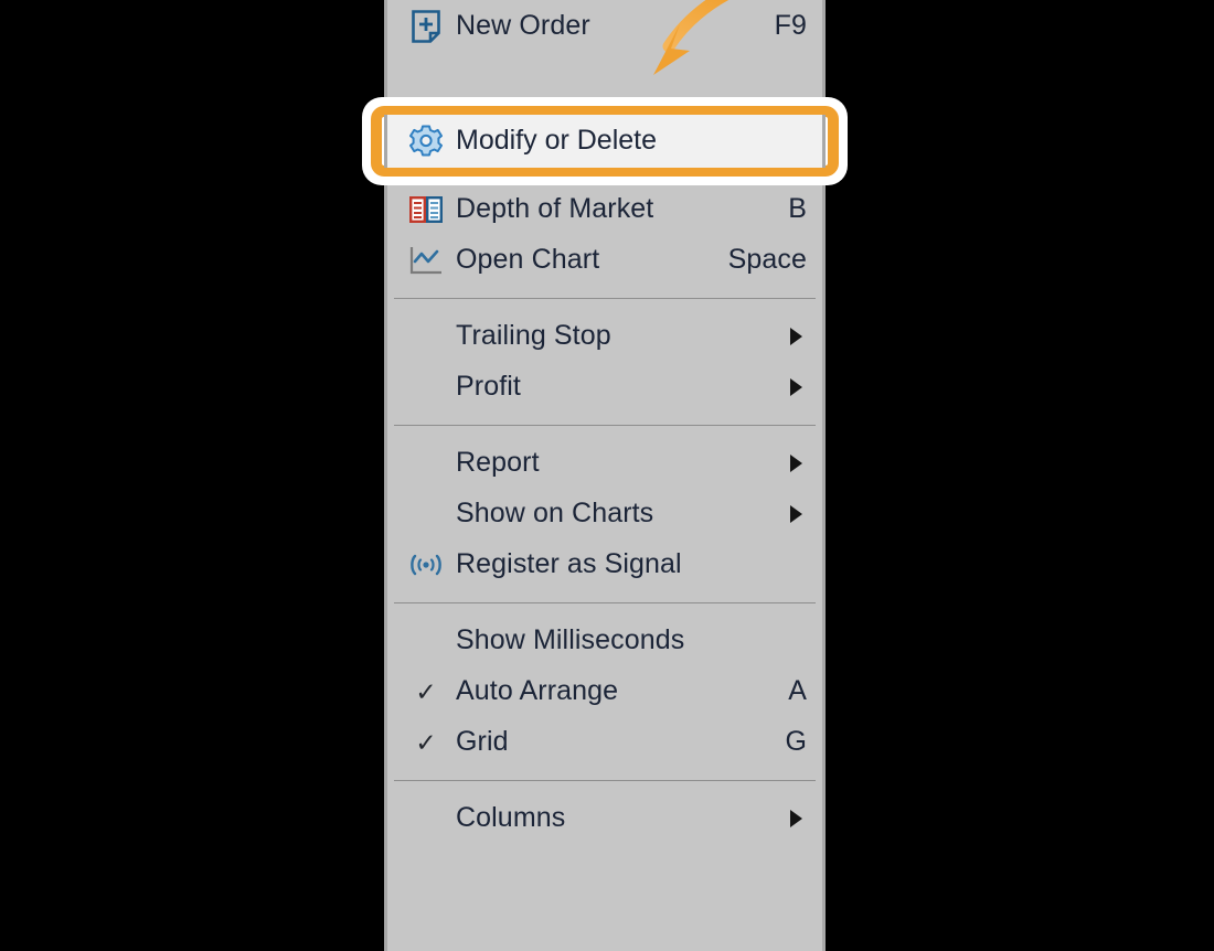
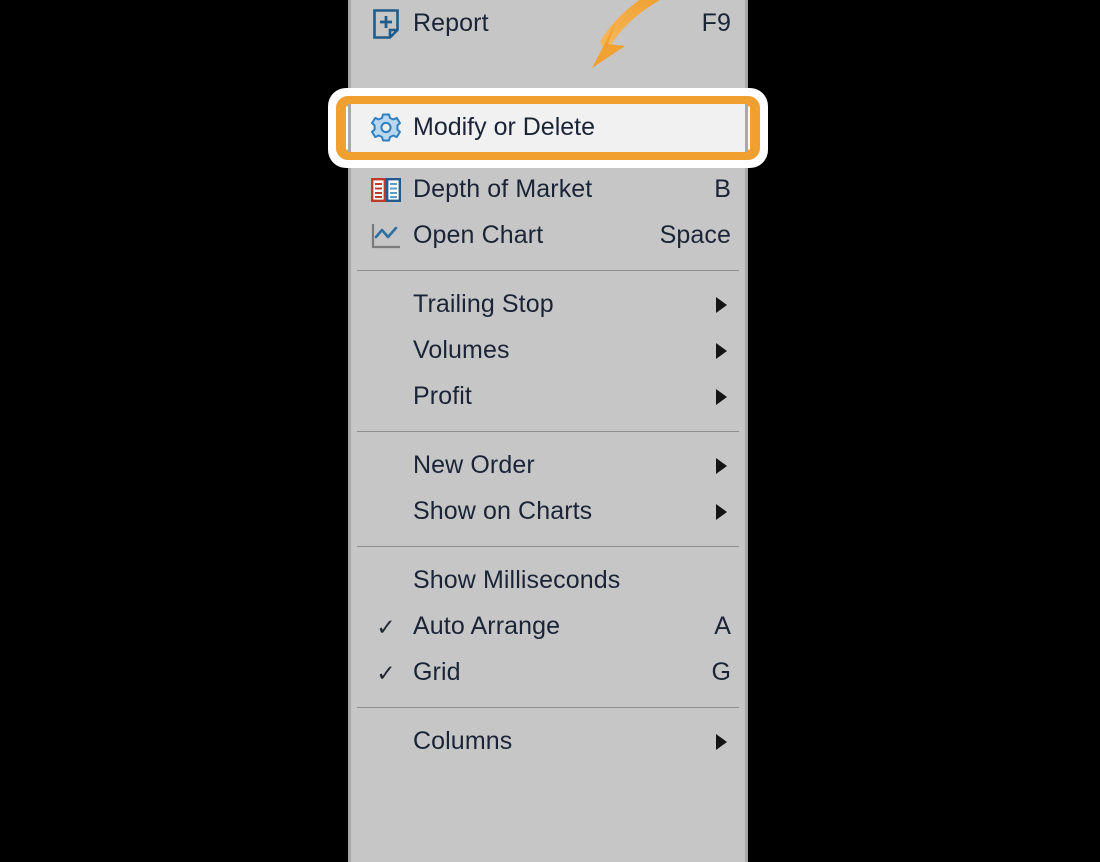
- New Order
+ Report
  F9
  Depth of Market
  B
  Open Chart
  Space
  Trailing Stop
+ Volumes
  Profit
- Report
+ New Order
  Show on Charts
- Register as Signal
  Show Milliseconds
  ✓
  Auto Arrange
  A
  ✓
  Grid
  G
  Columns
  Modify or Delete
